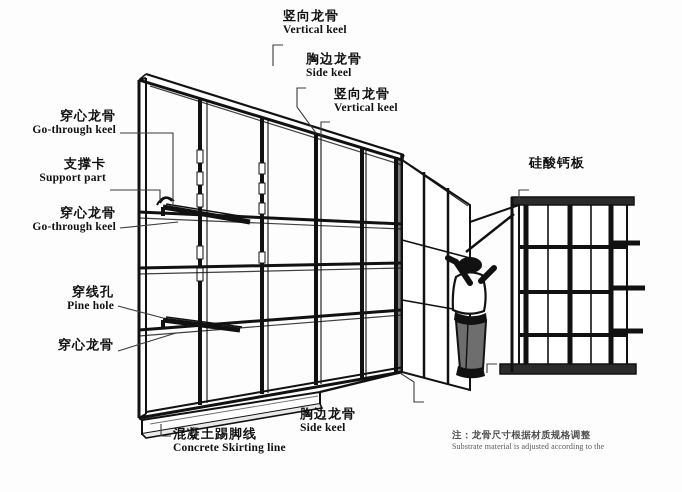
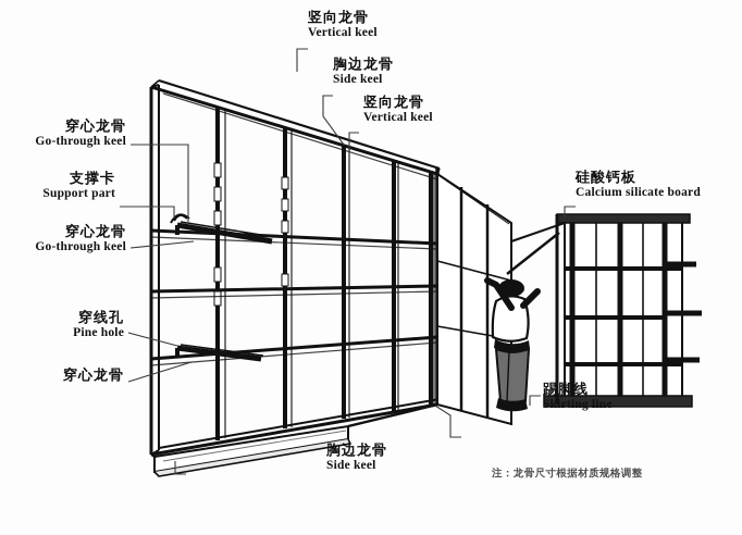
  竖向龙骨
  Vertical keel
  胸边龙骨
  Side keel
  竖向龙骨
  Vertical keel
  穿心龙骨
  Go-through keel
  支撑卡
  Support part
  穿心龙骨
  Go-through keel
  穿线孔
  Pine hole
  穿心龙骨
  硅酸钙板
+ Calcium silicate board
+ 踢脚线
+ Skirting line
  胸边龙骨
  Side keel
- 混凝土踢脚线
- Concrete Skirting line
  注：龙骨尺寸根据材质规格调整
- Substrate material is adjusted according to the
